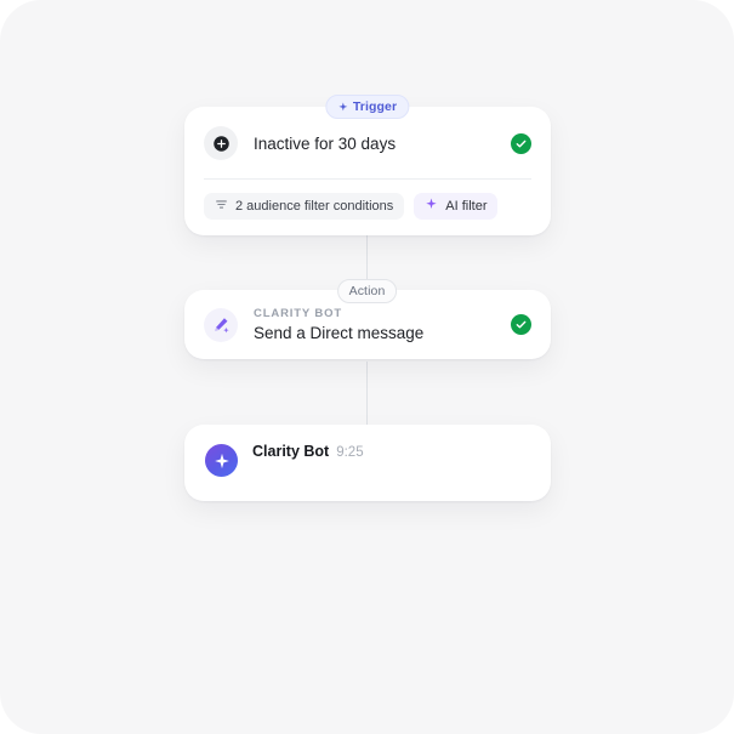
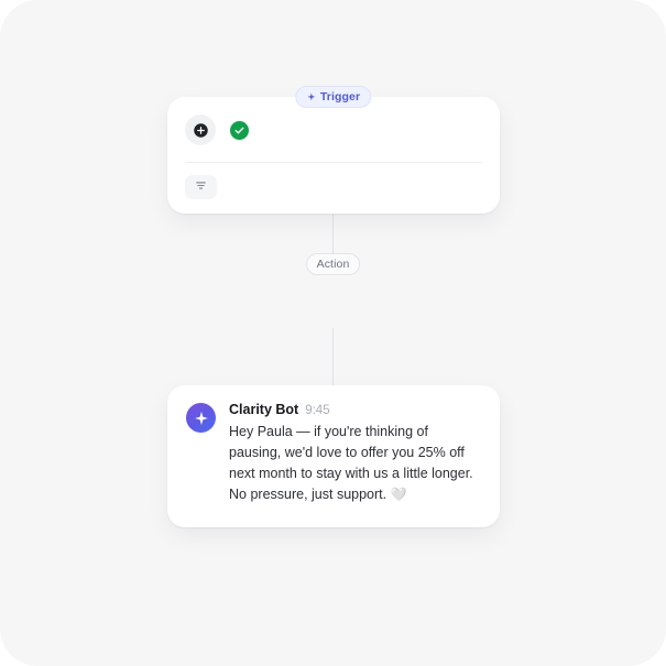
  Trigger
- Inactive for 30 days
- 2 audience filter conditions
- AI filter
  Action
- CLARITY BOT
- Send a Direct message
  Clarity Bot
- 9:25
+ 9:45
+ Hey Paula — if you're thinking of pausing, we'd love to offer you 25% off next month to stay with us a little longer. No pressure, just support. 🤍
